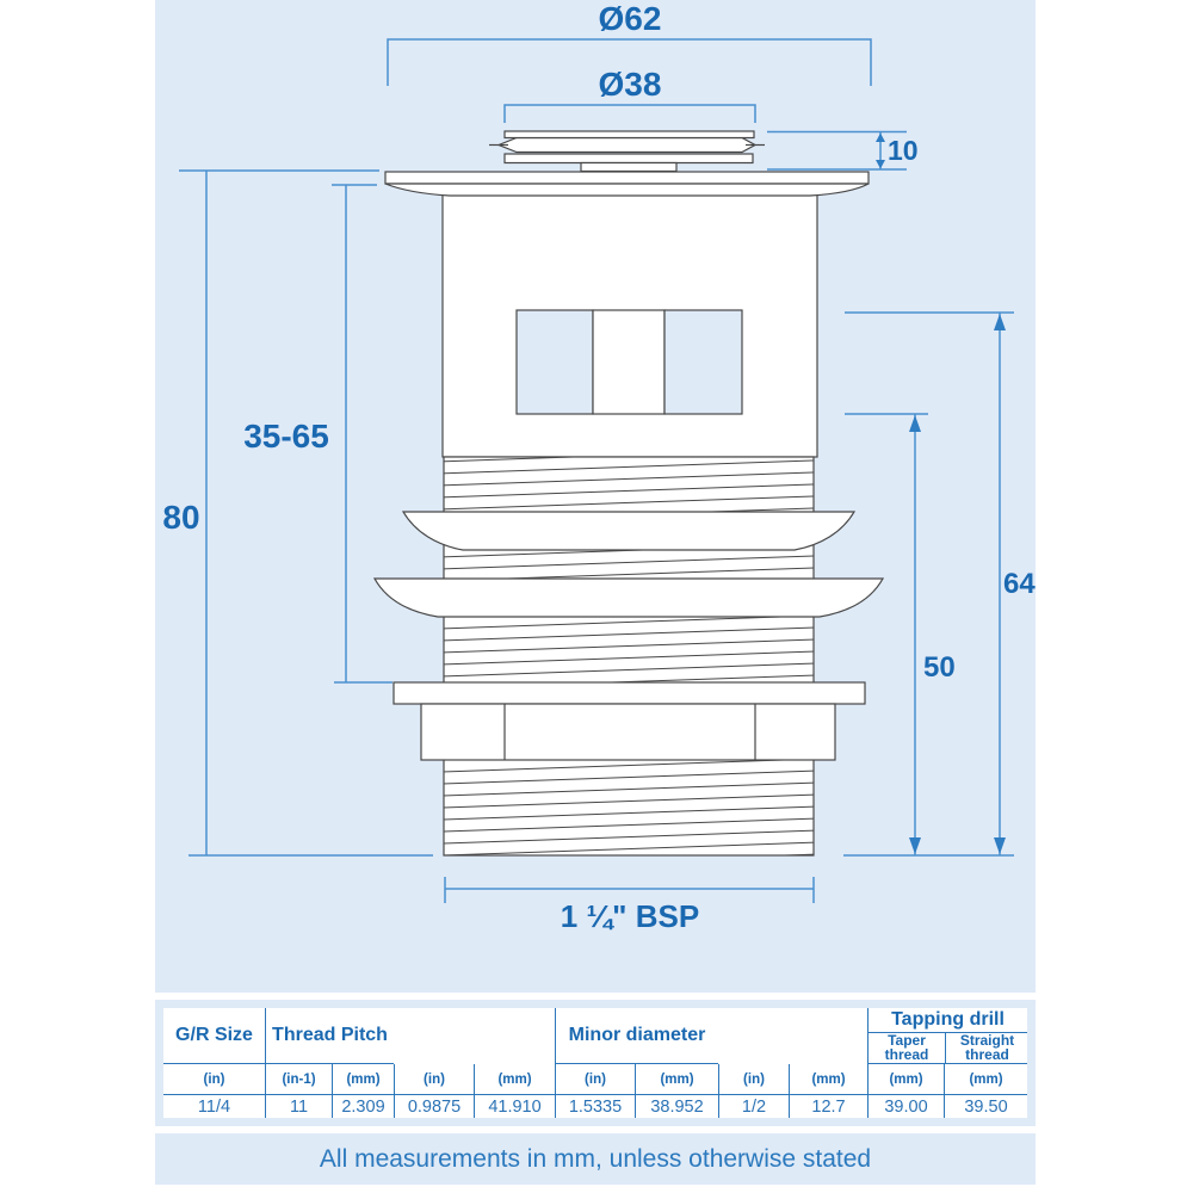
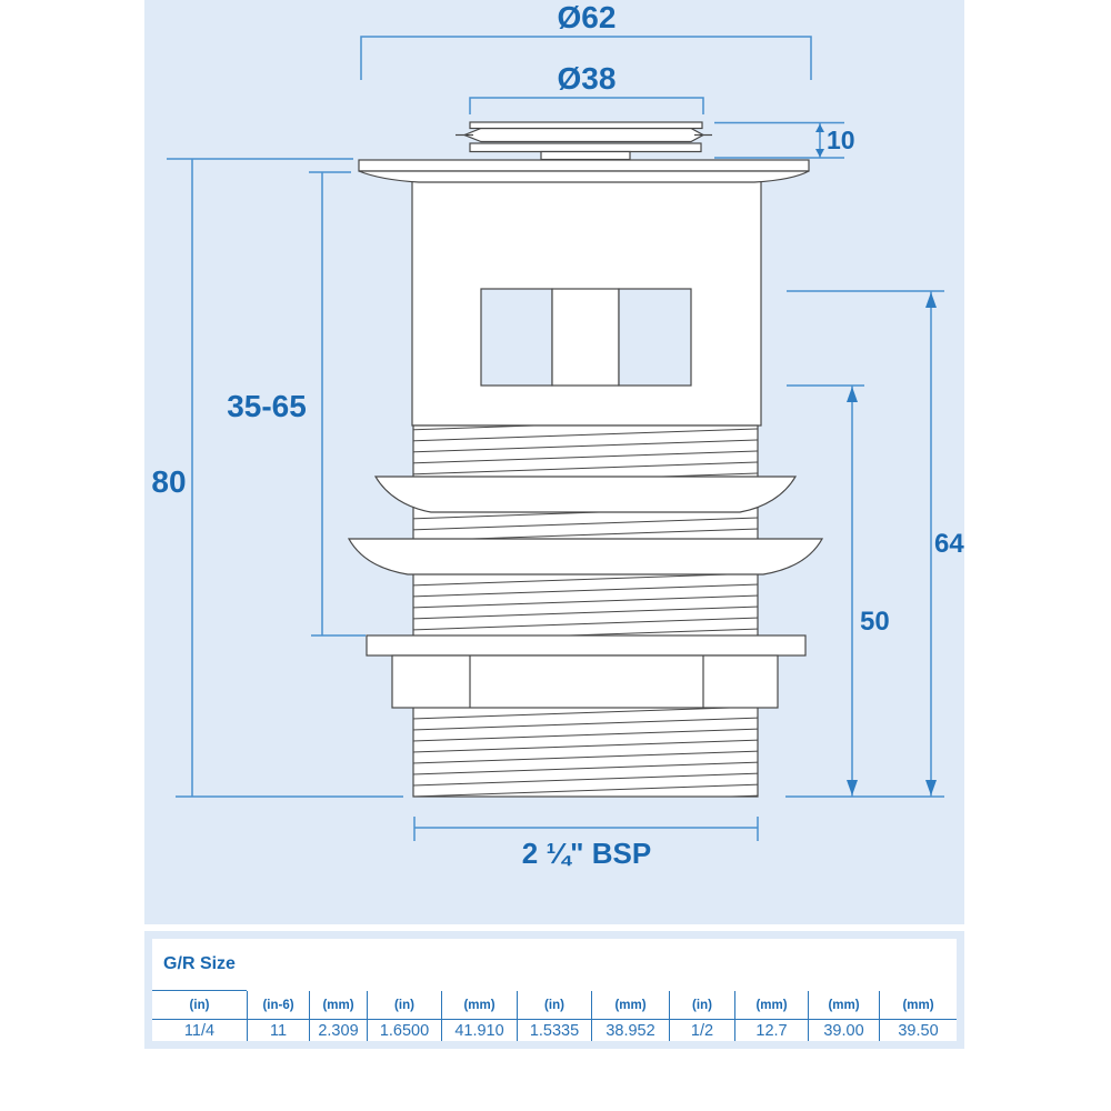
  Ø62
  Ø38
  10
  80
  35-65
  64
  50
- 1 ¼" BSP
+ 2 ¼" BSP
  G/R Size
- Thread Pitch
- Minor diameter
- Tapping drill
- Taper thread
- Straight thread
  (in)
- (in-1)
+ (in-6)
  (mm)
  (in)
  (mm)
  (in)
  (mm)
  (in)
  (mm)
  (mm)
  (mm)
  11/4
  11
  2.309
- 0.9875
+ 1.6500
  41.910
  1.5335
  38.952
  1/2
  12.7
  39.00
  39.50
- All measurements in mm, unless otherwise stated
